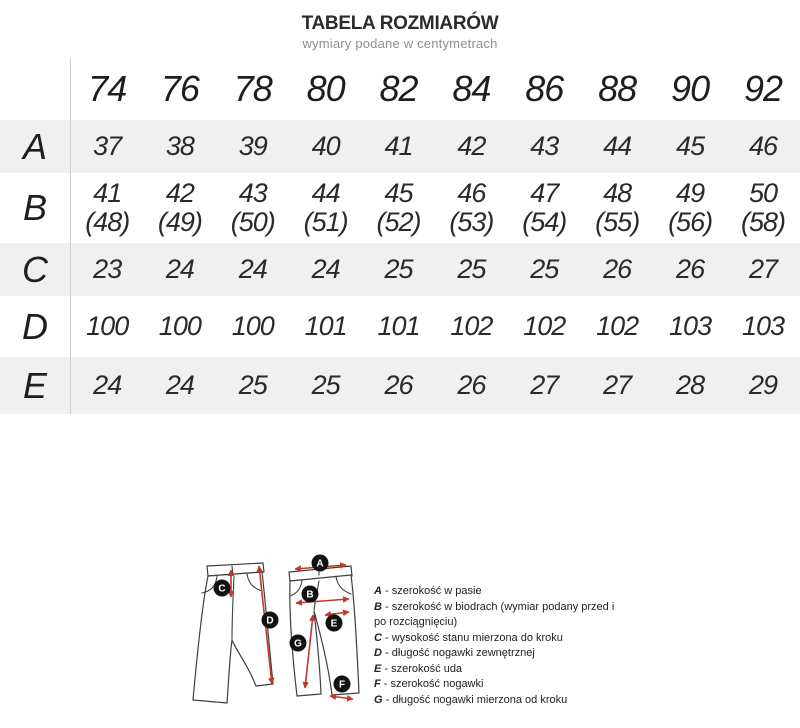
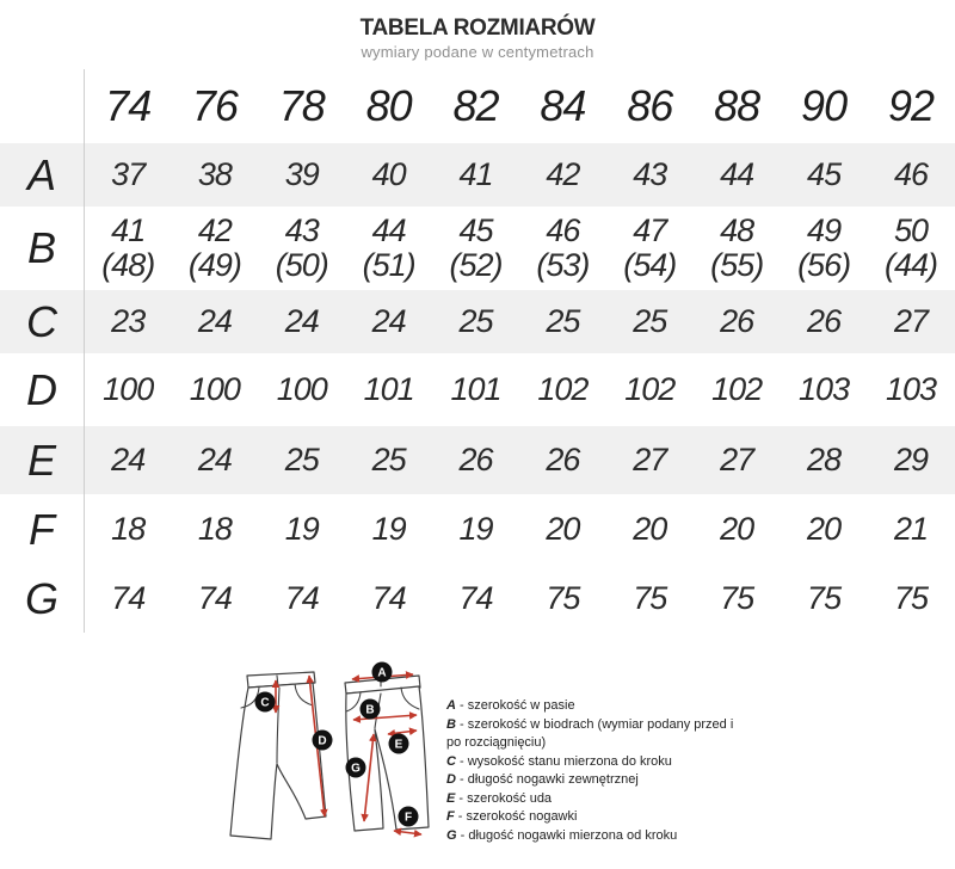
  TABELA ROZMIARÓW
  wymiary podane w centymetrach
  	74	76	78	80	82	84	86	88	90	92
  A	37	38	39	40	41	42	43	44	45	46
- B	41 (48)	42 (49)	43 (50)	44 (51)	45 (52)	46 (53)	47 (54)	48 (55)	49 (56)	50 (58)
+ B	41 (48)	42 (49)	43 (50)	44 (51)	45 (52)	46 (53)	47 (54)	48 (55)	49 (56)	50 (44)
  C	23	24	24	24	25	25	25	26	26	27
  D	100	100	100	101	101	102	102	102	103	103
  E	24	24	25	25	26	26	27	27	28	29
+ F	18	18	19	19	19	20	20	20	20	21
+ G	74	74	74	74	74	75	75	75	75	75
  C
  D
  A
  B
  E
  G
  F
  A - szerokość w pasie
  B - szerokość w biodrach (wymiar podany przed i po rozciągnięciu)
  C - wysokość stanu mierzona do kroku
  D - długość nogawki zewnętrznej
  E - szerokość uda
  F - szerokość nogawki
  G - długość nogawki mierzona od kroku
